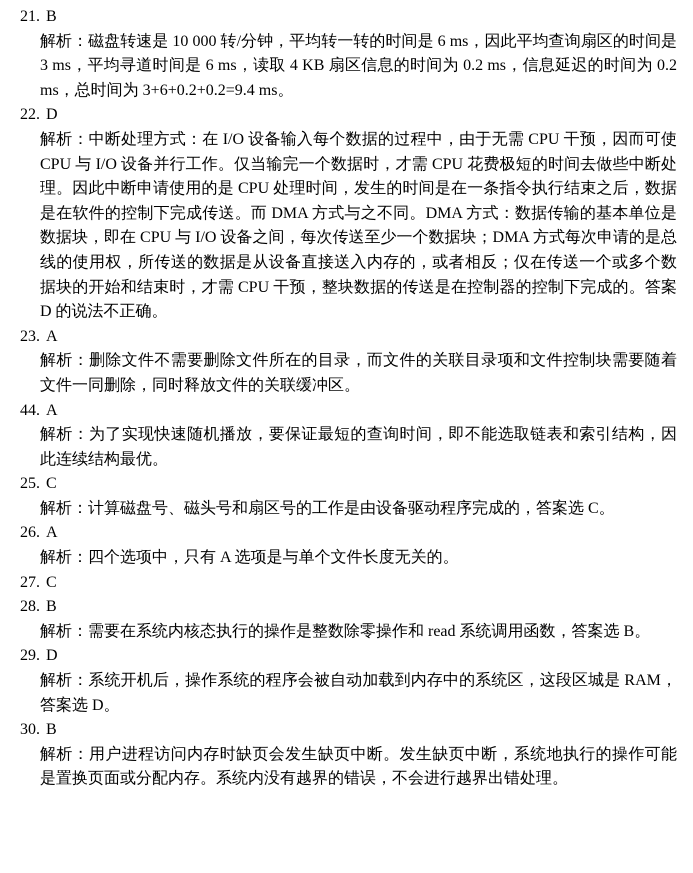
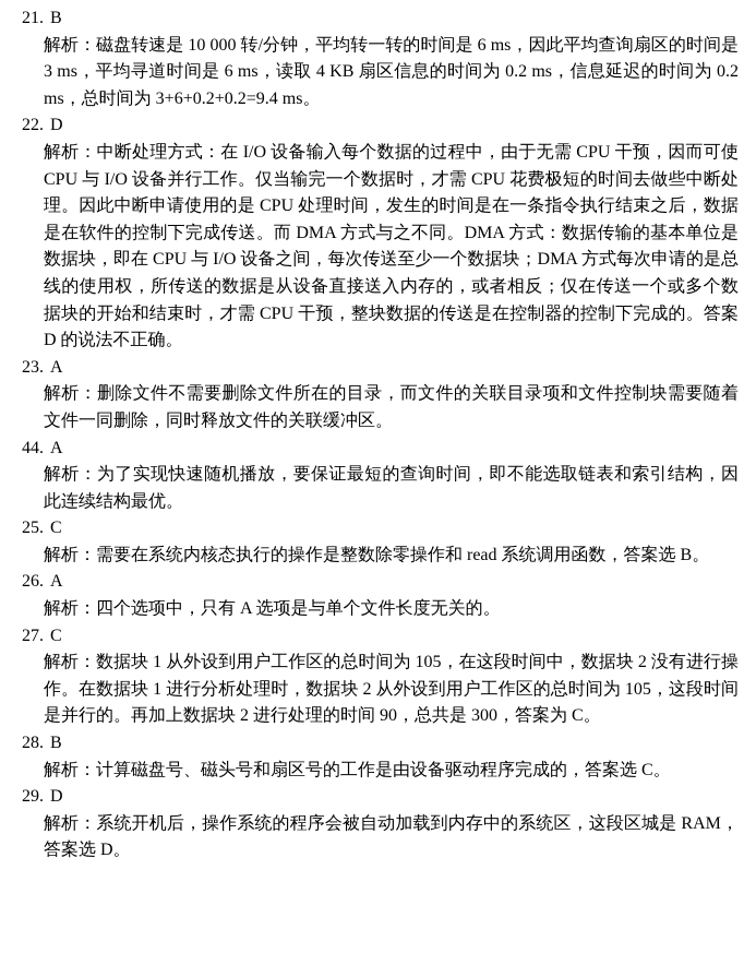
  21. B
  解析：磁盘转速是 10 000 转/分钟，平均转一转的时间是 6 ms，因此平均查询扇区的时间是 3 ms，平均寻道时间是 6 ms，读取 4 KB 扇区信息的时间为 0.2 ms，信息延迟的时间为 0.2 ms，总时间为 3+6+0.2+0.2=9.4 ms。
  22. D
  解析：中断处理方式：在 I/O 设备输入每个数据的过程中，由于无需 CPU 干预，因而可使 CPU 与 I/O 设备并行工作。仅当输完一个数据时，才需 CPU 花费极短的时间去做些中断处理。因此中断申请使用的是 CPU 处理时间，发生的时间是在一条指令执行结束之后，数据是在软件的控制下完成传送。而 DMA 方式与之不同。DMA 方式：数据传输的基本单位是数据块，即在 CPU 与 I/O 设备之间，每次传送至少一个数据块；DMA 方式每次申请的是总线的使用权，所传送的数据是从设备直接送入内存的，或者相反；仅在传送一个或多个数据块的开始和结束时，才需 CPU 干预，整块数据的传送是在控制器的控制下完成的。答案 D 的说法不正确。
  23. A
  解析：删除文件不需要删除文件所在的目录，而文件的关联目录项和文件控制块需要随着文件一同删除，同时释放文件的关联缓冲区。
  44. A
  解析：为了实现快速随机播放，要保证最短的查询时间，即不能选取链表和索引结构，因此连续结构最优。
  25. C
- 解析：计算磁盘号、磁头号和扇区号的工作是由设备驱动程序完成的，答案选 C。
+ 解析：需要在系统内核态执行的操作是整数除零操作和 read 系统调用函数，答案选 B。
  26. A
  解析：四个选项中，只有 A 选项是与单个文件长度无关的。
  27. C
+ 解析：数据块 1 从外设到用户工作区的总时间为 105，在这段时间中，数据块 2 没有进行操作。在数据块 1 进行分析处理时，数据块 2 从外设到用户工作区的总时间为 105，这段时间是并行的。再加上数据块 2 进行处理的时间 90，总共是 300，答案为 C。
  28. B
- 解析：需要在系统内核态执行的操作是整数除零操作和 read 系统调用函数，答案选 B。
+ 解析：计算磁盘号、磁头号和扇区号的工作是由设备驱动程序完成的，答案选 C。
  29. D
  解析：系统开机后，操作系统的程序会被自动加载到内存中的系统区，这段区城是 RAM，答案选 D。
- 30. B
- 解析：用户进程访问内存时缺页会发生缺页中断。发生缺页中断，系统地执行的操作可能是置换页面或分配内存。系统内没有越界的错误，不会进行越界出错处理。
